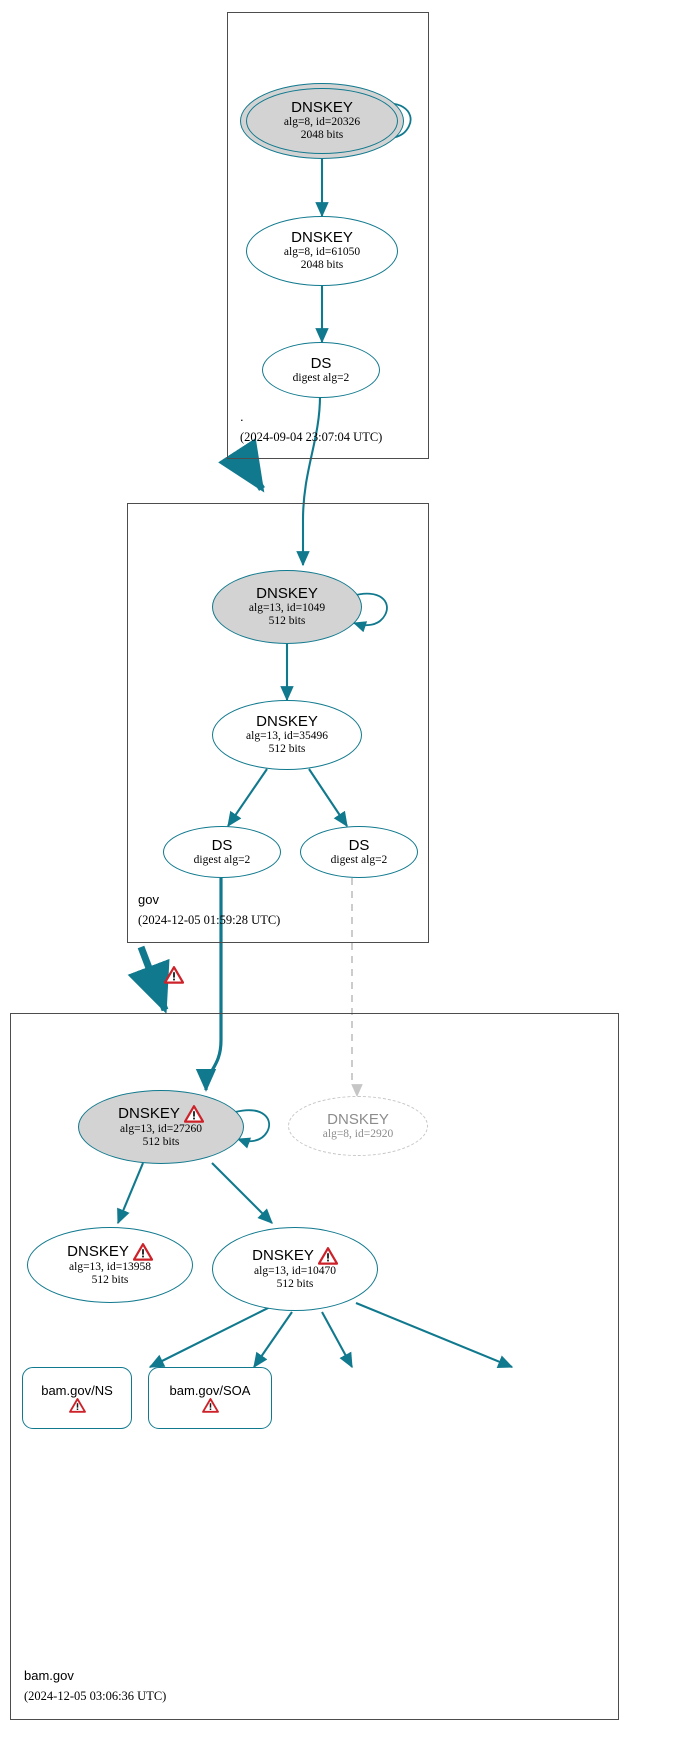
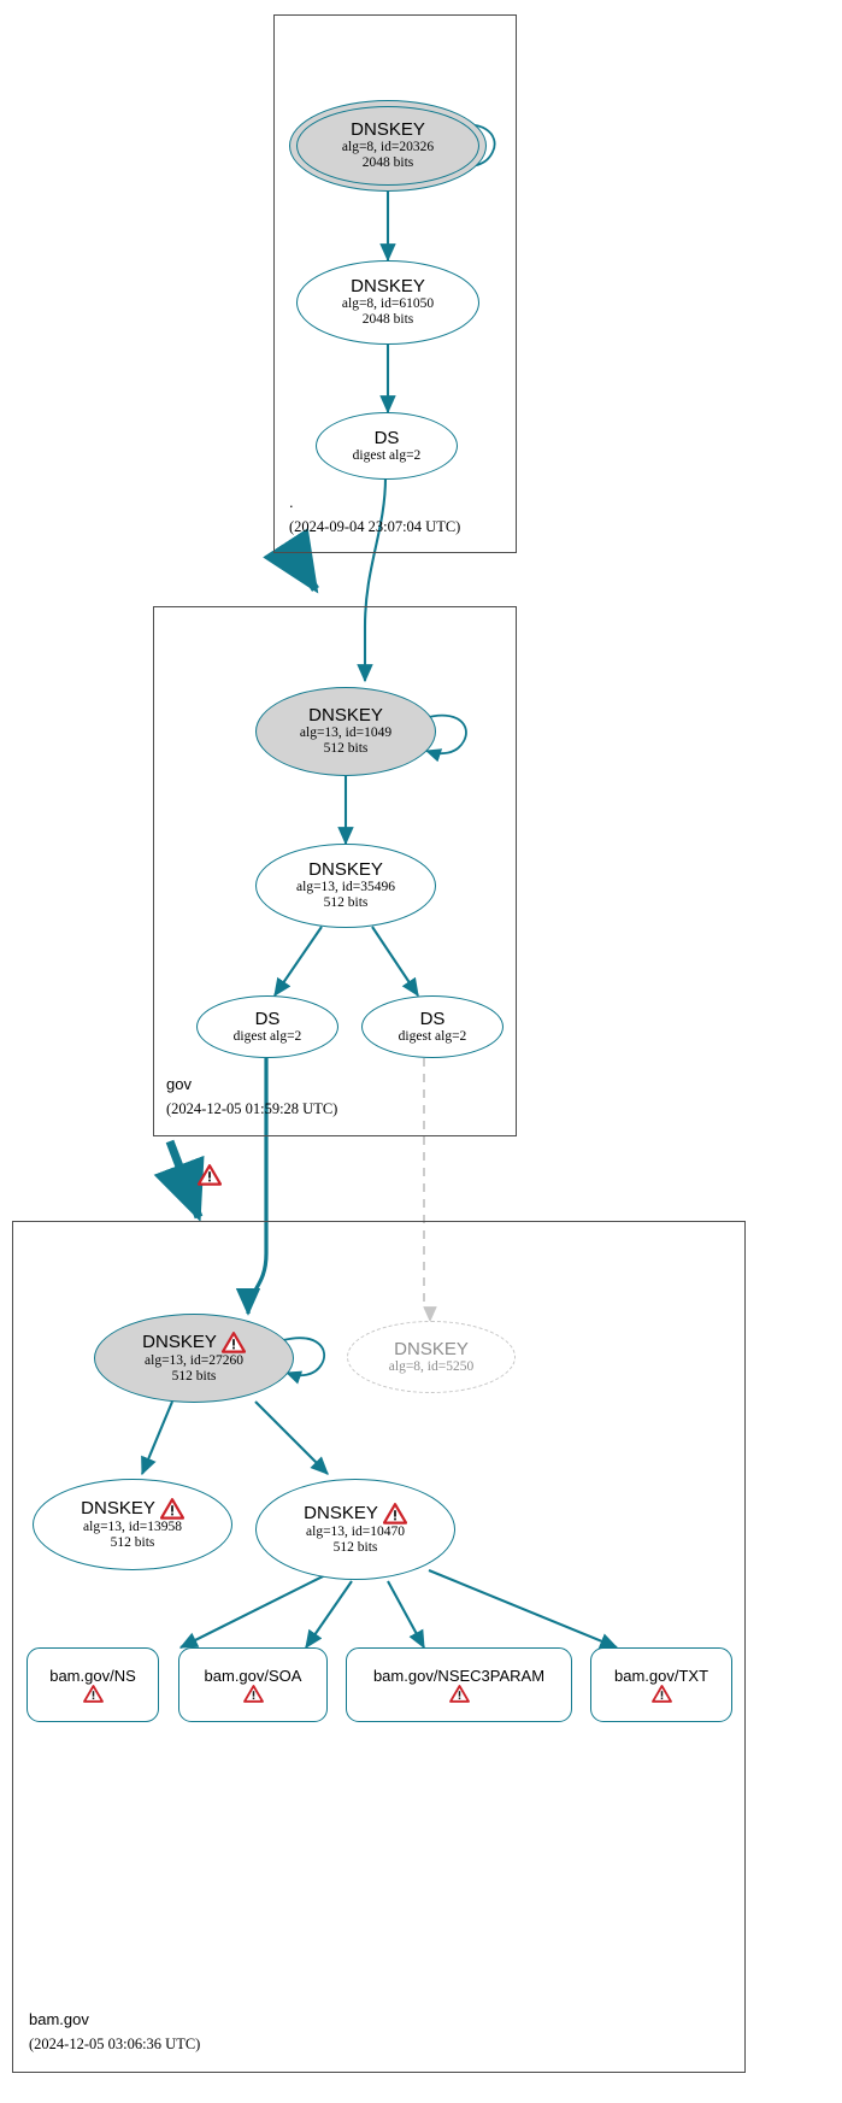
  .
  (2024-09-04 23:07:04 UTC)
  gov
  (2024-12-05 01:59:28 UTC)
  bam.gov
  (2024-12-05 03:06:36 UTC)
  DNSKEY
  alg=8, id=20326
  2048 bits
  DNSKEY
  alg=8, id=61050
  2048 bits
  DS
  digest alg=2
  DNSKEY
  alg=13, id=1049
  512 bits
  DNSKEY
  alg=13, id=35496
  512 bits
  DS
  digest alg=2
  DS
  digest alg=2
  DNSKEY
  alg=13, id=27260
  512 bits
  DNSKEY
- alg=8, id=2920
+ alg=8, id=5250
  DNSKEY
  alg=13, id=13958
  512 bits
  DNSKEY
  alg=13, id=10470
  512 bits
  bam.gov/NS
  bam.gov/SOA
+ bam.gov/NSEC3PARAM
+ bam.gov/TXT
